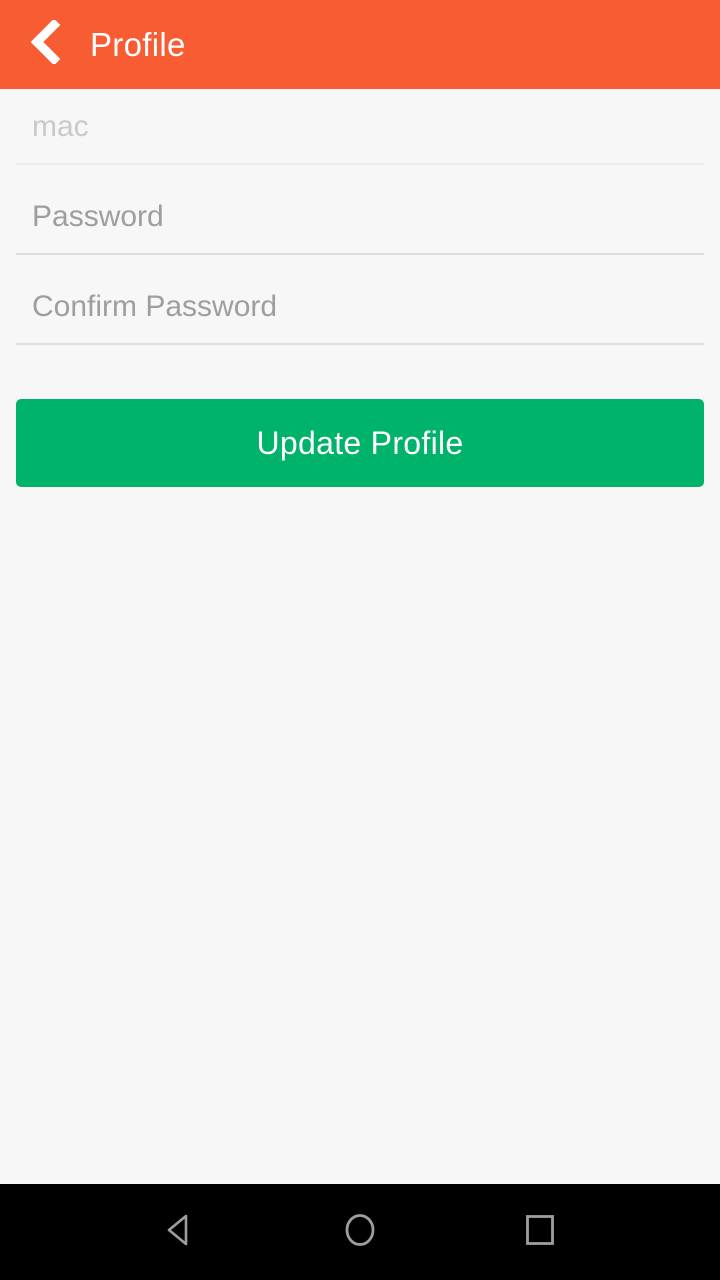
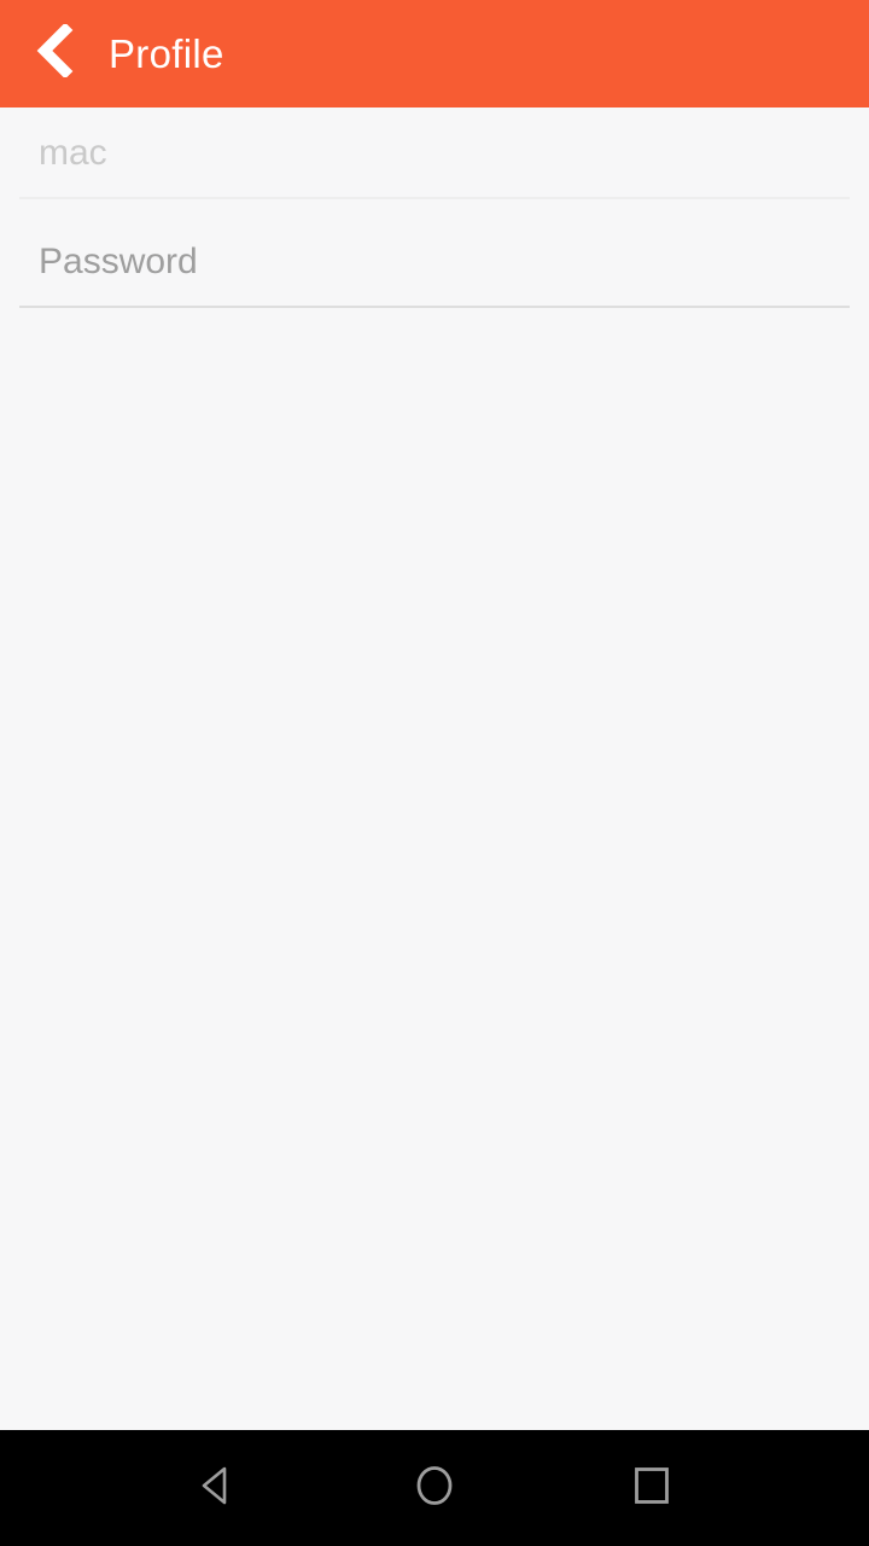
  Profile
  mac
  Password
- Confirm Password
- Update Profile
